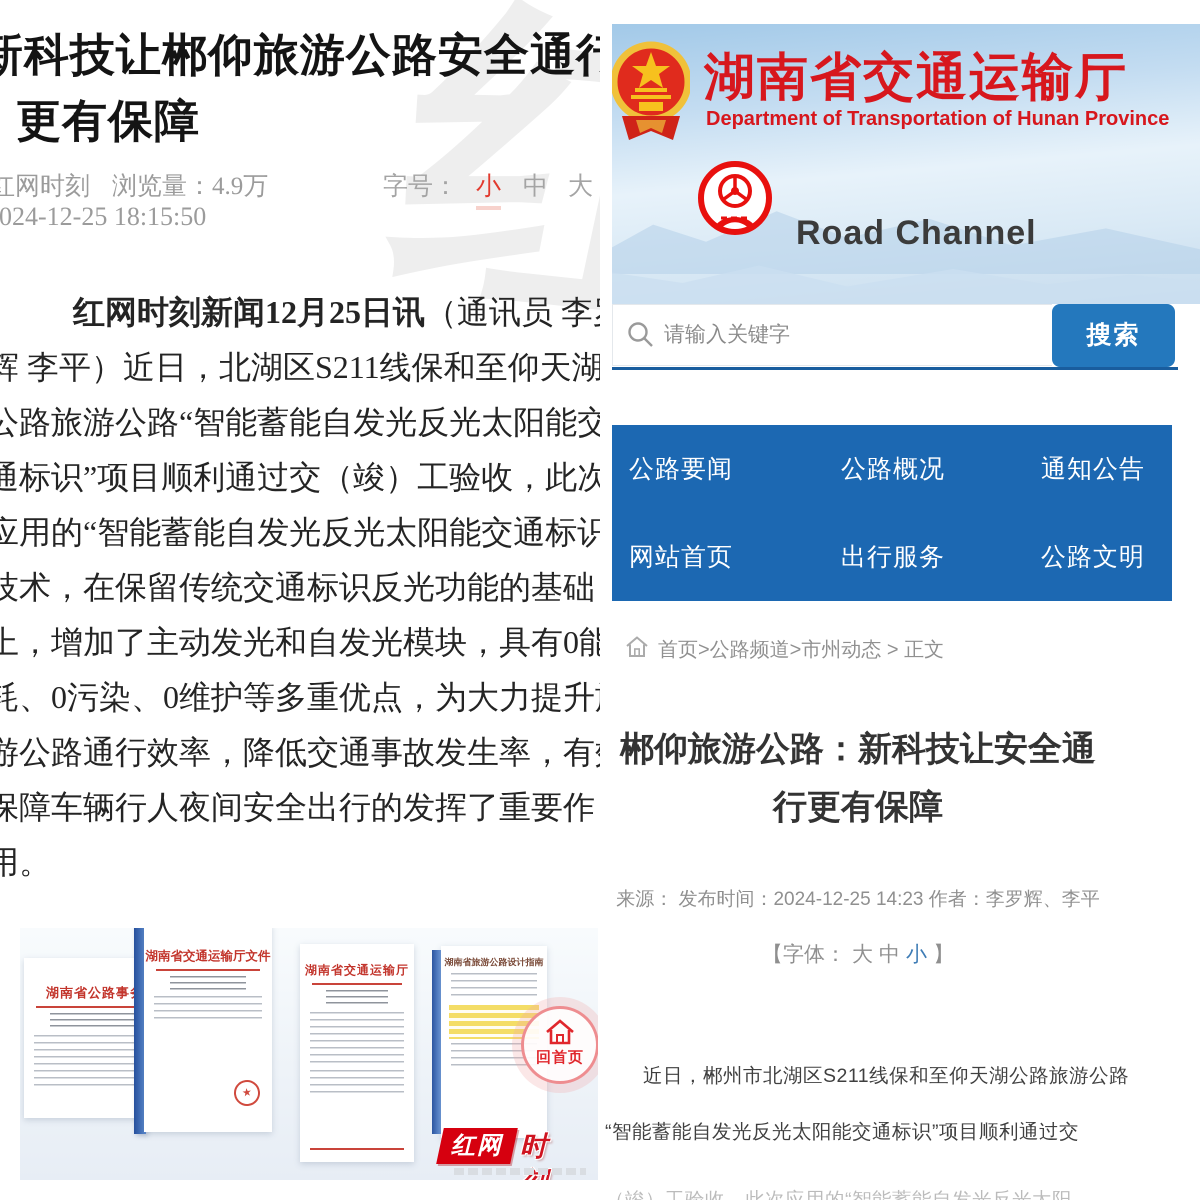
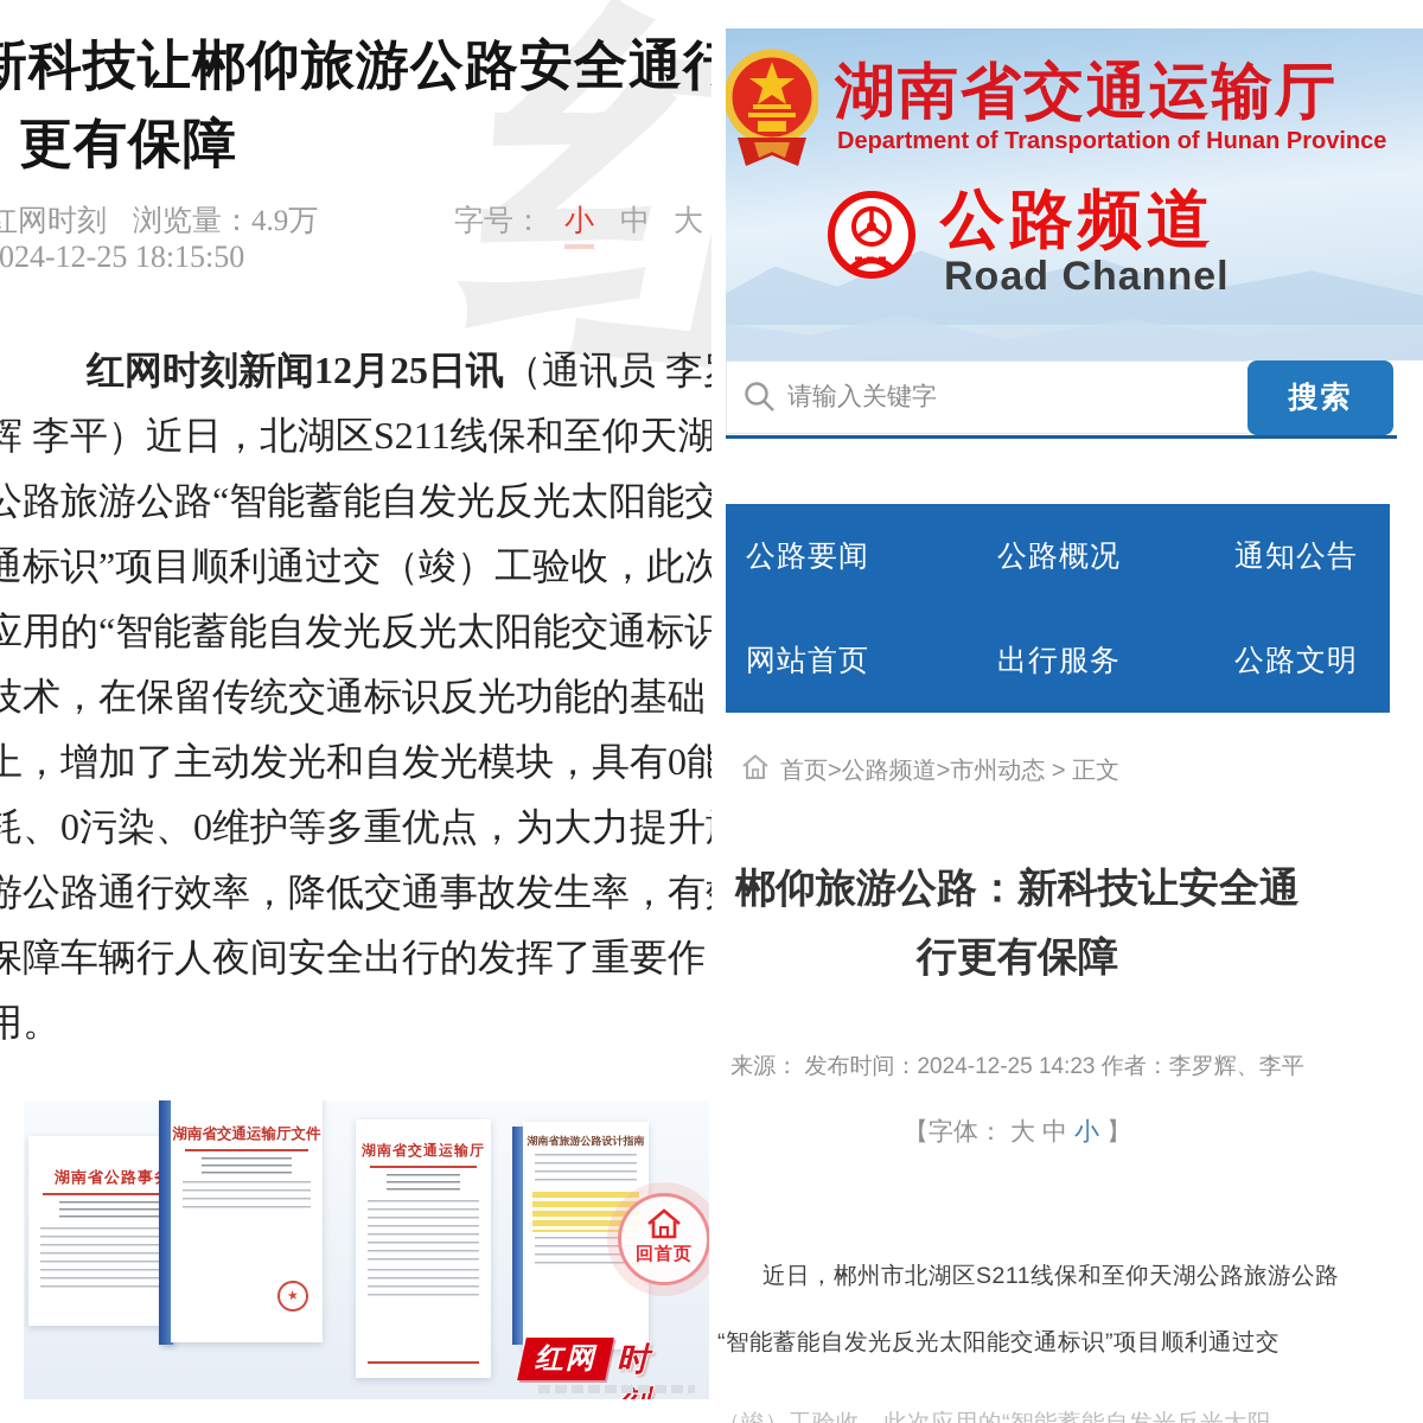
  新科技让郴仰旅游公路安全通行
  更有保障
  红网时刻
  浏览量：4.9万
  字号：
  小
  中
  大
  024-12-25 18:15:50
  红网时刻新闻12月25日讯（通讯员 李
  辉 李平）近日，北湖区S211线保和至仰天湖
  公路旅游公路“智能蓄能自发光反光太阳能交
  通标识”项目顺利通过交（竣）工验收，此次
  应用的“智能蓄能自发光反光太阳能交通标识
  技术，在保留传统交通标识反光功能的基础
  上，增加了主动发光和自发光模块，具有0能
  耗、0污染、0维护等多重优点，为大力提升
  游公路通行效率，降低交通事故发生率，有
  保障车辆行人夜间安全出行的发挥了重要作
  用。
  湖南省交通运输厅文件
  湖南省交通运输厅
  湖南省旅游公路设计指南
  回首页
  湖南省交通运输厅
  Department of Transportation of Hunan Province
+ 公路频道
  Road Channel
  请输入关键字
  搜索
  公路要闻
  公路概况
  通知公告
  网站首页
  出行服务
  公路文明
  首页>公路频道>市州动态 > 正文
  郴仰旅游公路：新科技让安全通
  行更有保障
  来源： 发布时间：2024-12-25 14:23 作者：李罗辉、李平
  【字体： 大 中 小 】
  近日，郴州市北湖区S211线保和至仰天湖公路旅游公路
  “智能蓄能自发光反光太阳能交通标识”项目顺利通过交
